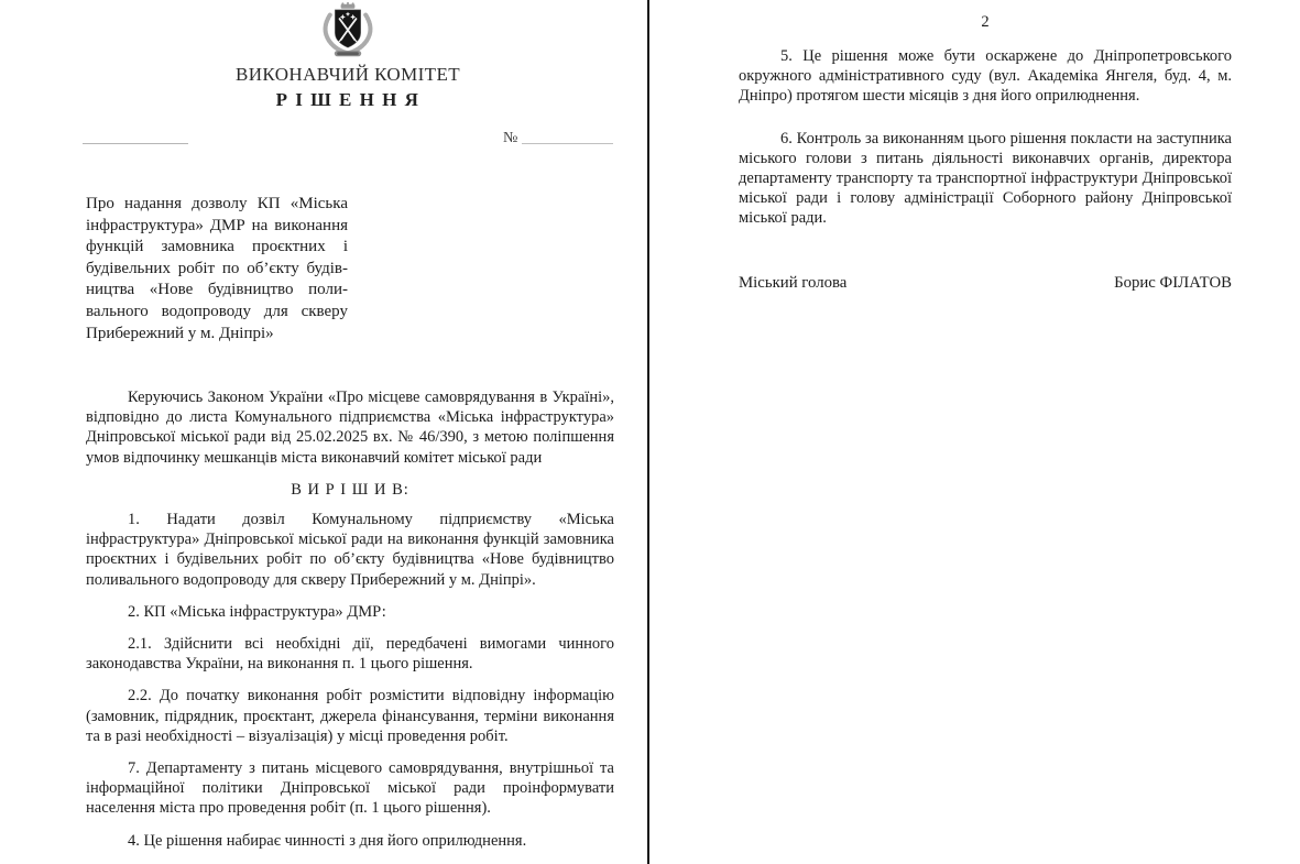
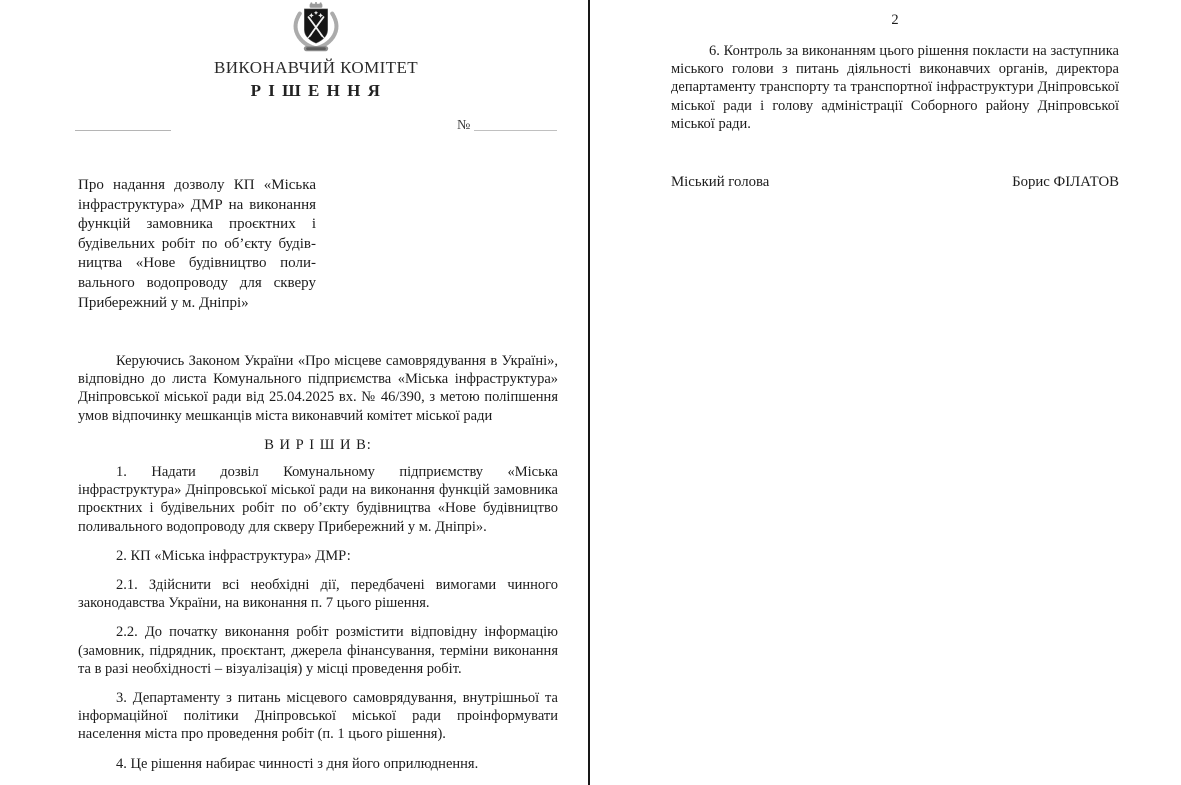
  ВИКОНАВЧИЙ КОМІТЕТ
  Р І Ш Е Н Н Я
  №
  Про надання дозволу КП «Міська
  інфраструктура» ДМР на виконання
  функцій замовника проєктних і
  будівельних робіт по об’єкту будів-
  ництва «Нове будівництво поли-
  вального водопроводу для скверу
  Прибережний у м. Дніпрі»
- Керуючись Законом України «Про місцеве самоврядування в Україні», відповідно до листа Комунального підприємства «Міська інфраструктура» Дніпровської міської ради від 25.02.2025 вх. № 46/390, з метою поліпшення умов відпочинку мешканців міста виконавчий комітет міської ради
+ Керуючись Законом України «Про місцеве самоврядування в Україні», відповідно до листа Комунального підприємства «Міська інфраструктура» Дніпровської міської ради від 25.04.2025 вх. № 46/390, з метою поліпшення умов відпочинку мешканців міста виконавчий комітет міської ради
  В И Р І Ш И В:
  1. Надати дозвіл Комунальному підприємству «Міська інфраструктура» Дніпровської міської ради на виконання функцій замовника проєктних і будівельних робіт по об’єкту будівництва «Нове будівництво поливального водопроводу для скверу Прибережний у м. Дніпрі».
  2. КП «Міська інфраструктура» ДМР:
- 2.1. Здійснити всі необхідні дії, передбачені вимогами чинного законодавства України, на виконання п. 1 цього рішення.
+ 2.1. Здійснити всі необхідні дії, передбачені вимогами чинного законодавства України, на виконання п. 7 цього рішення.
  2.2. До початку виконання робіт розмістити відповідну інформацію (замовник, підрядник, проєктант, джерела фінансування, терміни виконання та в разі необхідності – візуалізація) у місці проведення робіт.
- 7. Департаменту з питань місцевого самоврядування, внутрішньої та інформаційної політики Дніпровської міської ради проінформувати населення міста про проведення робіт (п. 1 цього рішення).
+ 3. Департаменту з питань місцевого самоврядування, внутрішньої та інформаційної політики Дніпровської міської ради проінформувати населення міста про проведення робіт (п. 1 цього рішення).
  4. Це рішення набирає чинності з дня його оприлюднення.
  2
- 5. Це рішення може бути оскаржене до Дніпропетровського окружного адміністративного суду (вул. Академіка Янгеля, буд. 4, м. Дніпро) протягом шести місяців з дня його оприлюднення.
  6. Контроль за виконанням цього рішення покласти на заступника міського голови з питань діяльності виконавчих органів, директора департаменту транспорту та транспортної інфраструктури Дніпровської міської ради і голову адміністрації Соборного району Дніпровської міської ради.
  Міський голова
  Борис ФІЛАТОВ
